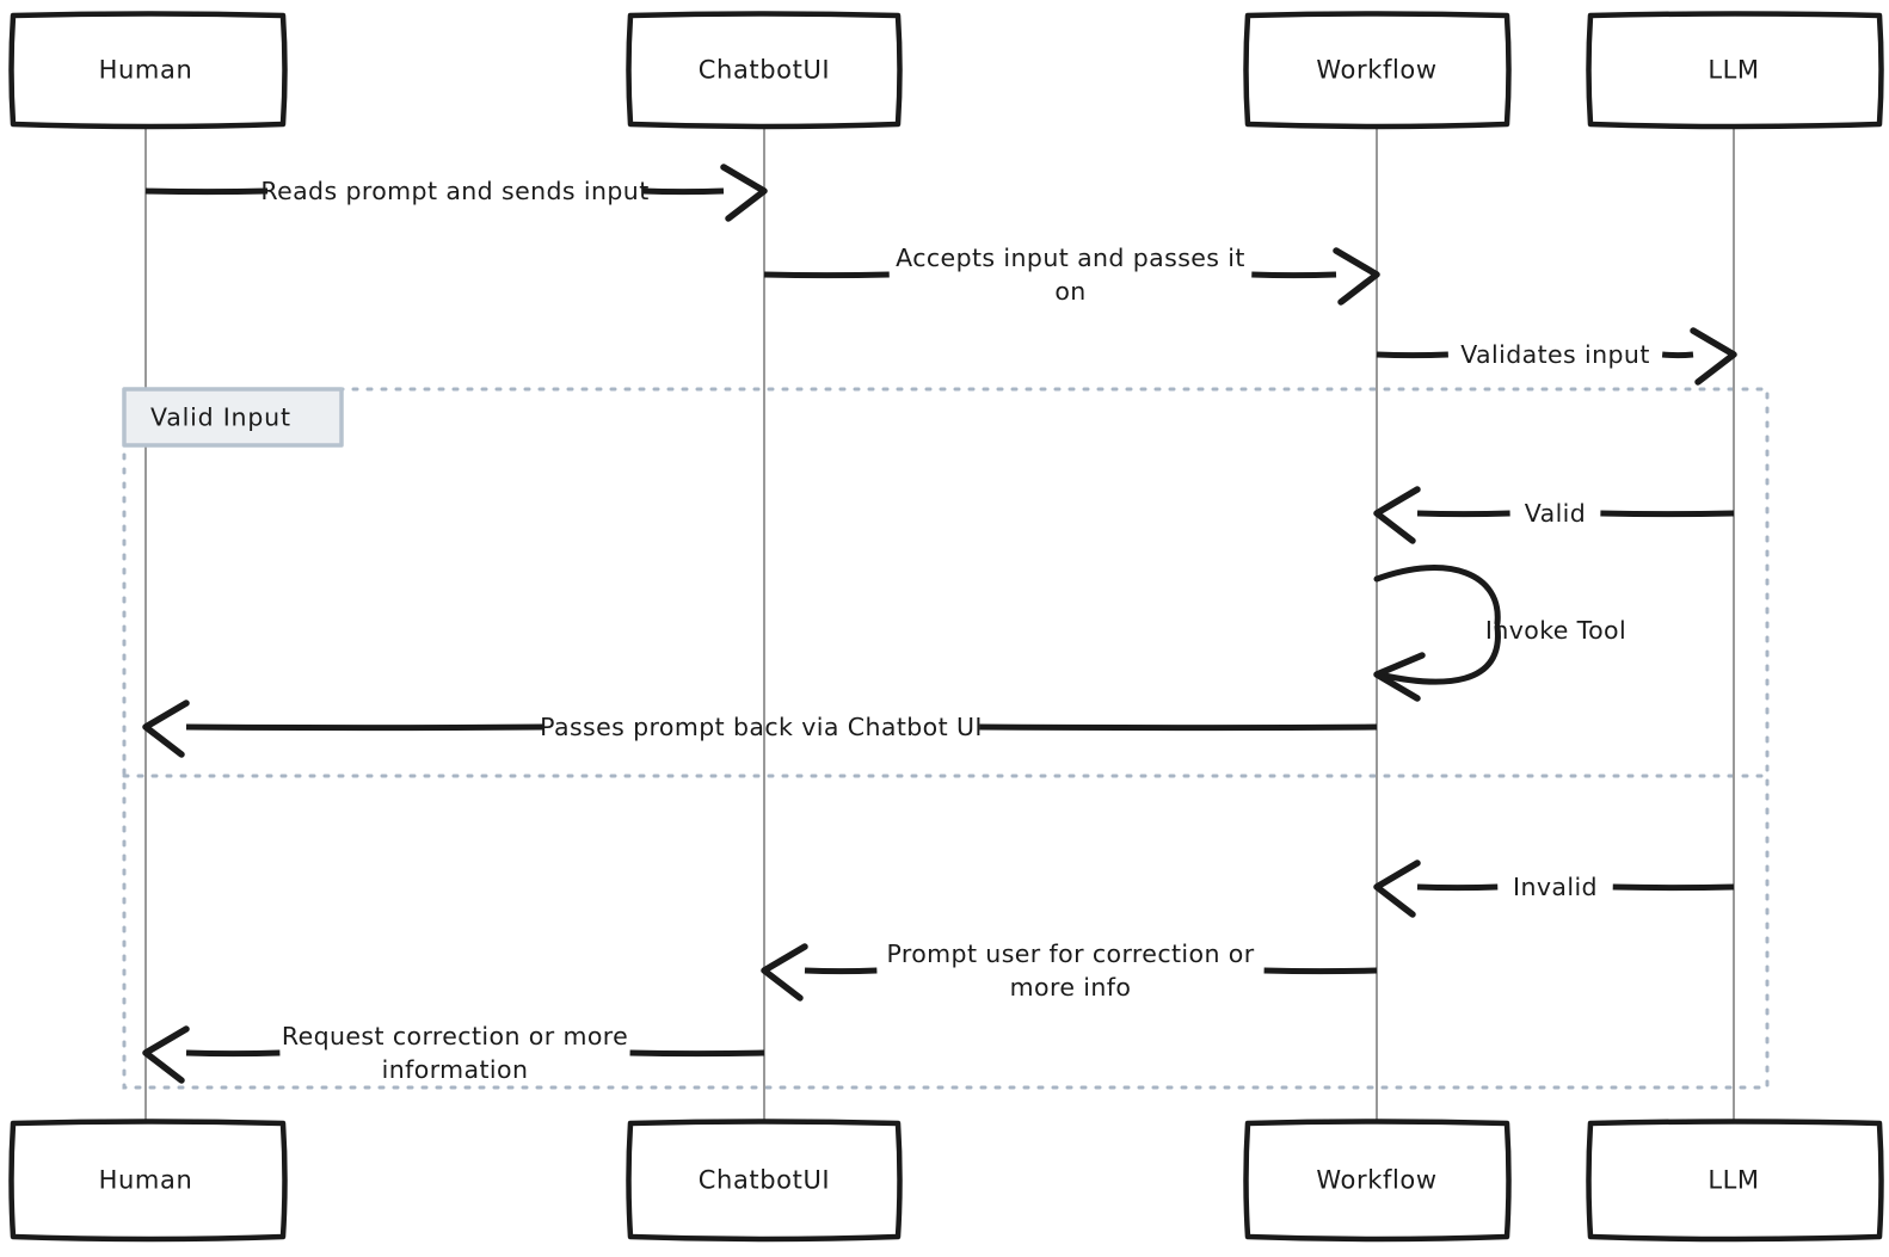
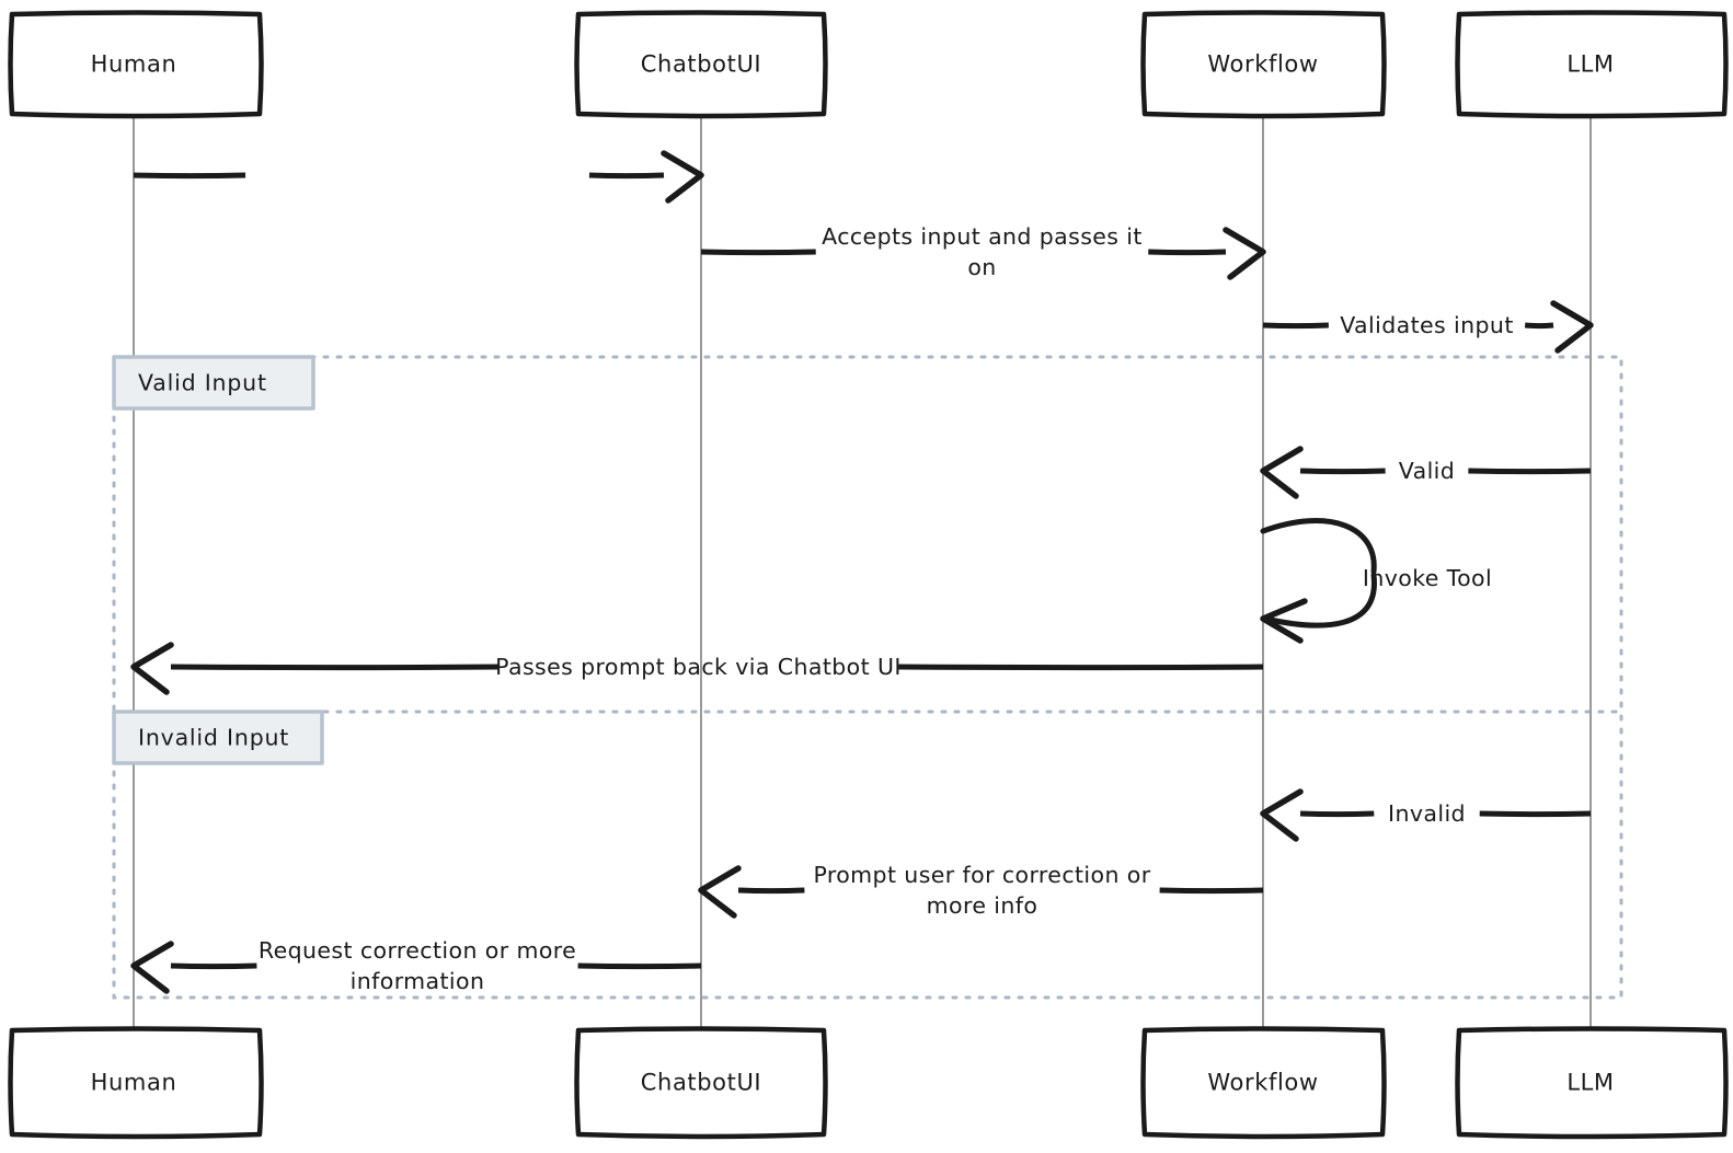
  Human
  ChatbotUI
  Workflow
  LLM
  Human
  ChatbotUI
  Workflow
  LLM
- Reads prompt and sends input
  Accepts input and passes it
  on
  Validates input
  Valid
  Invoke Tool
  Passes prompt back via Chatbot UI
  Invalid
  Prompt user for correction or
  more info
  Request correction or more
  information
  Valid Input
+ Invalid Input
